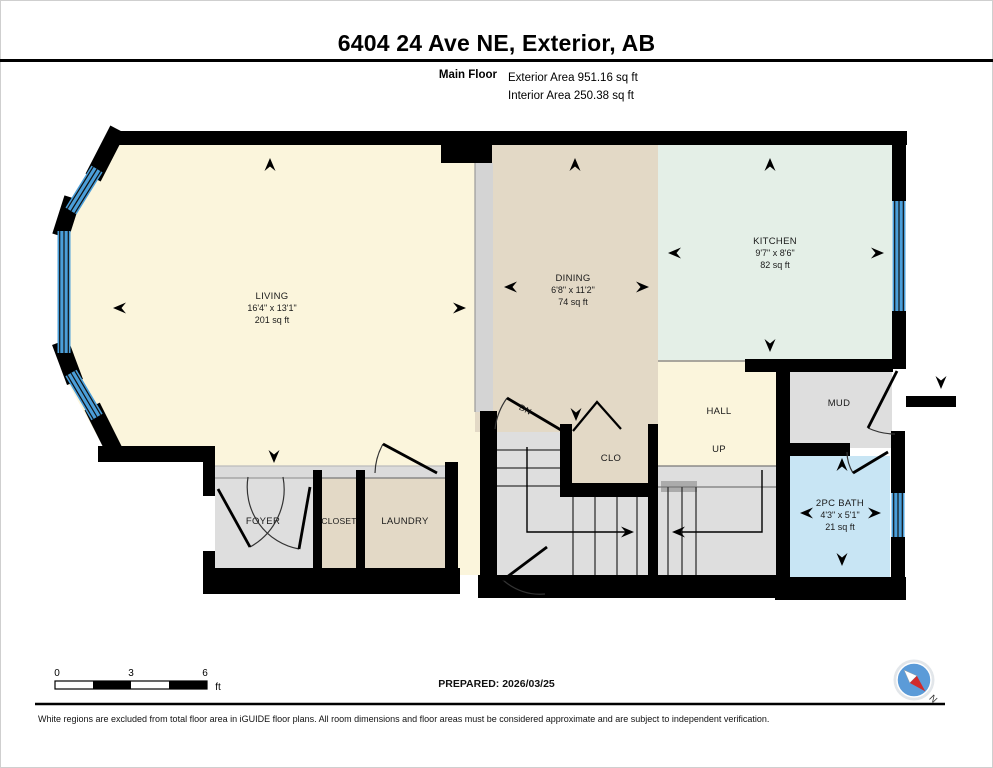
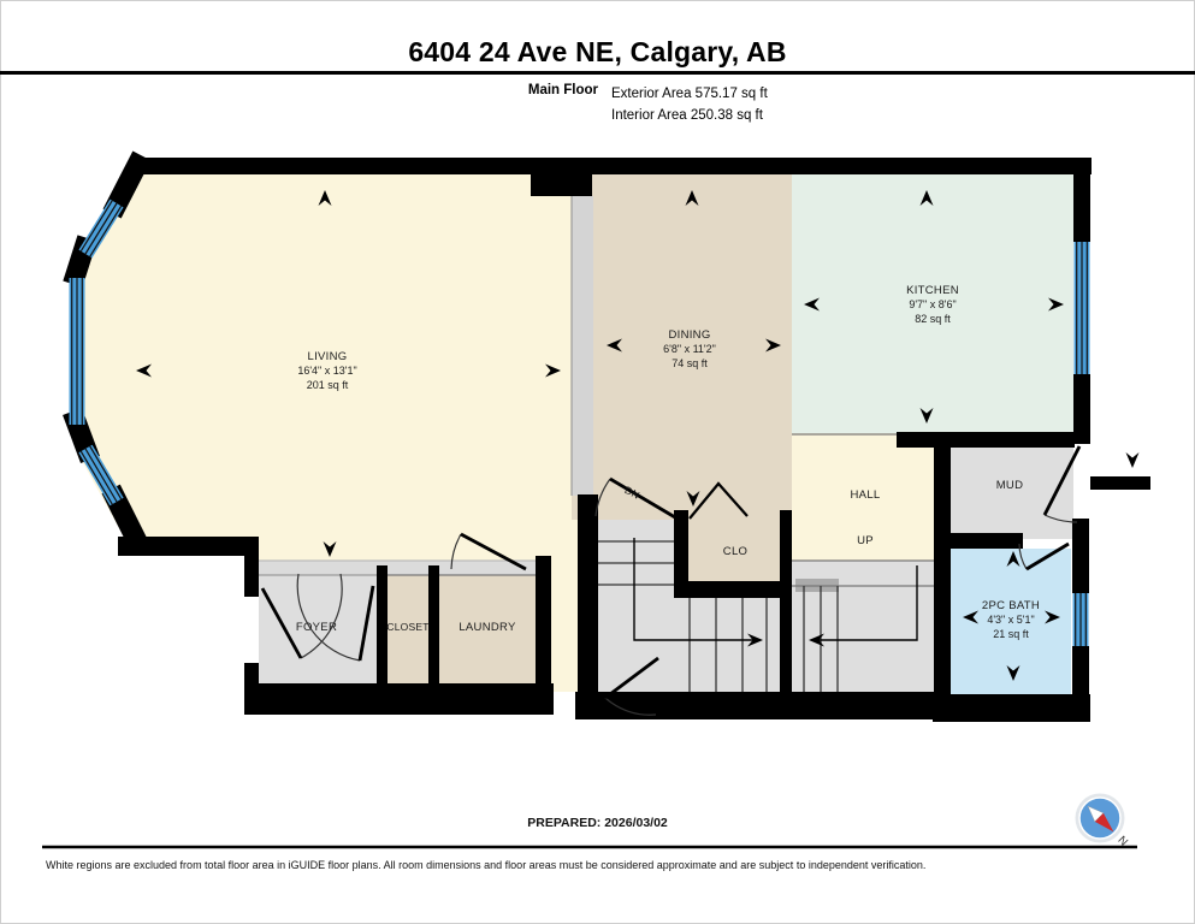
- 6404 24 Ave NE, Exterior, AB
+ 6404 24 Ave NE, Calgary, AB
  Main Floor
- Exterior Area 951.16 sq ft
+ Exterior Area 575.17 sq ft
  Interior Area 250.38 sq ft
  LIVING
  16'4" x 13'1"
  201 sq ft
  DINING
  6'8" x 11'2"
  74 sq ft
  KITCHEN
  9'7" x 8'6"
  82 sq ft
  2PC BATH
  4'3" x 5'1"
  21 sq ft
  HALL
  UP
  MUD
  CLO
  FOYER
  CLOSET
  LAUNDRY
- 0
- 3
- 6
- ft
- PREPARED: 2026/03/25
+ PREPARED: 2026/03/02
  White regions are excluded from total floor area in iGUIDE floor plans. All room dimensions and floor areas must be considered approximate and are subject to independent verification.
